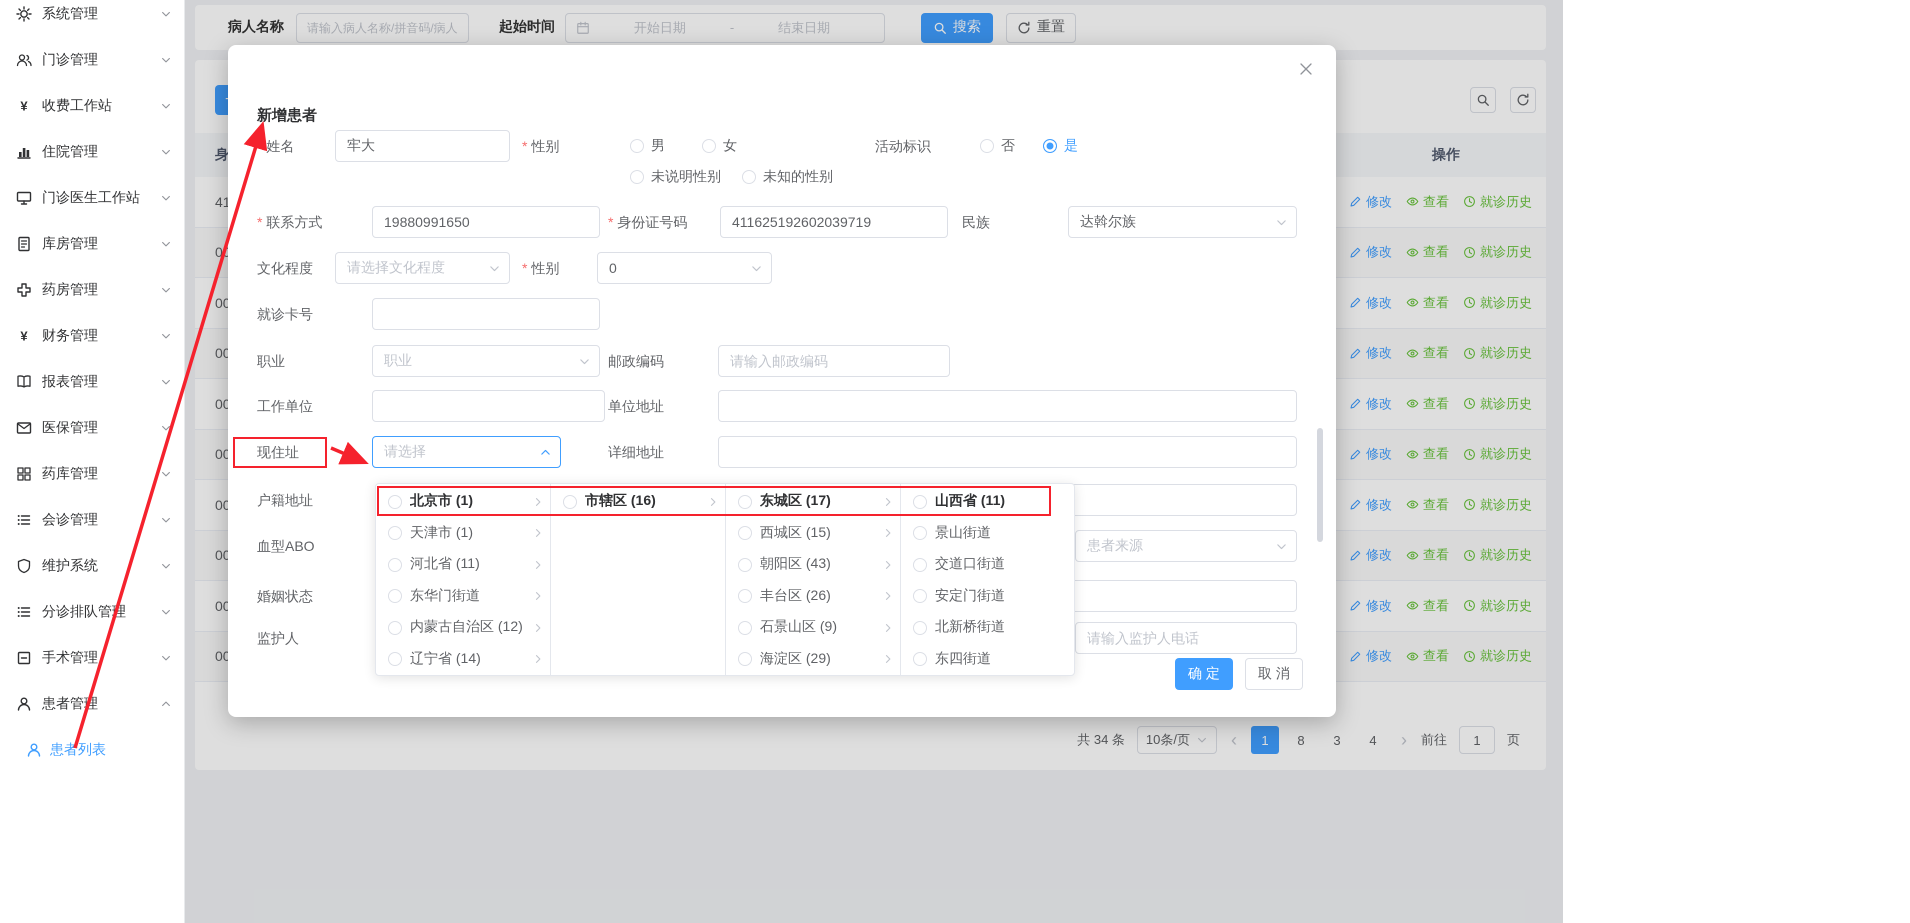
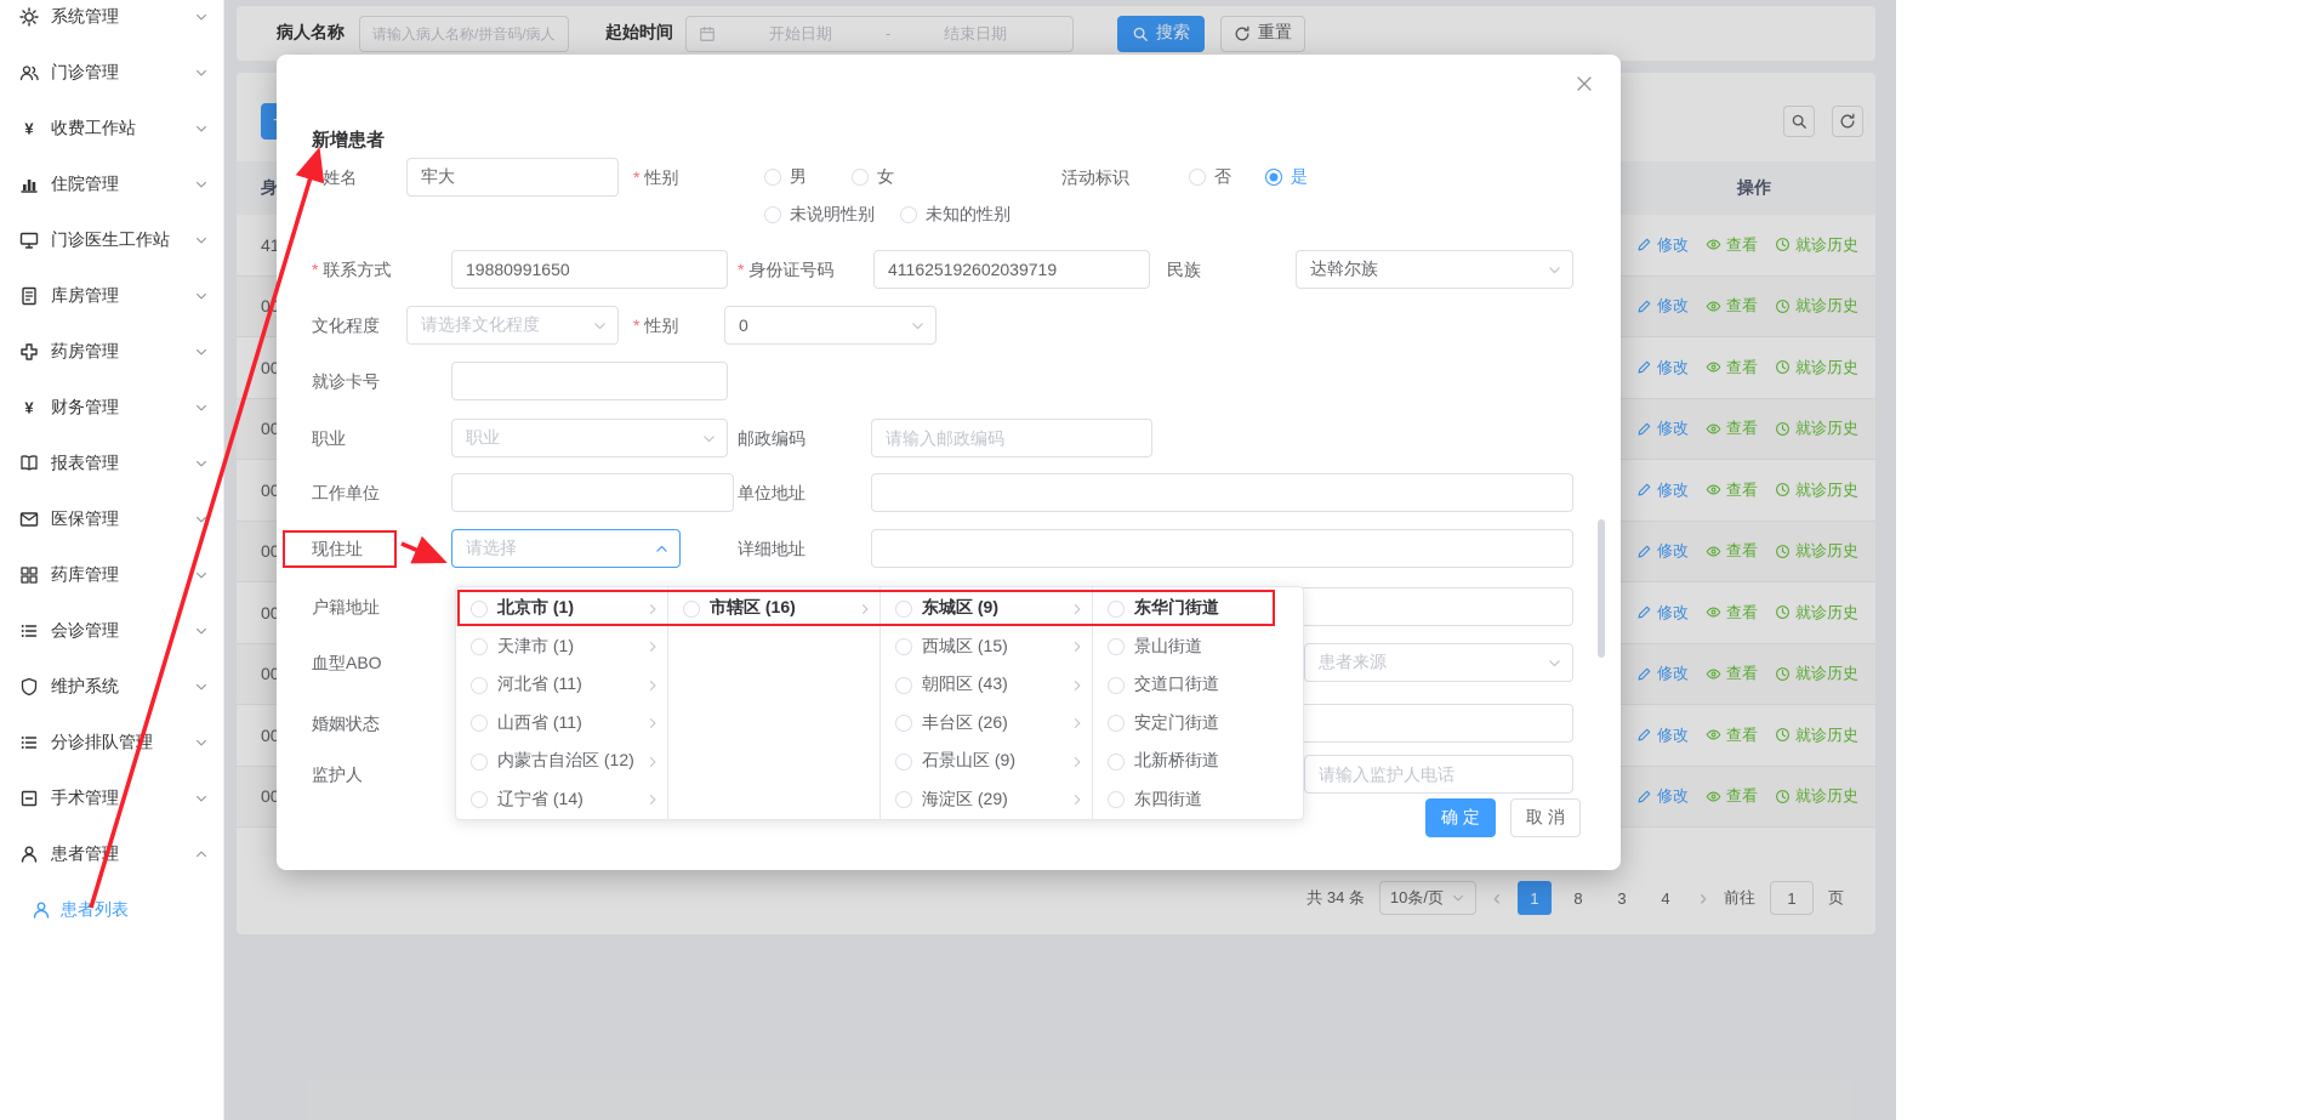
  系统管理
  门诊管理
  ¥
  收费工作站
  住院管理
  门诊医生工作站
  库房管理
  药房管理
  ¥
  财务管理
  报表管理
  医保管理
  药库管理
  会诊管理
  维护系统
  分诊排队管理
  手术管理
  患者管理
  患者列表
  病人名称
  请输入病人名称/拼音码/病人
  起始时间
  开始日期
  -
  结束日期
  搜索
  重置
  操作
  41
  修改
  查看
  就诊历史
  修改
  查看
  就诊历史
  修改
  查看
  就诊历史
  修改
  查看
  就诊历史
  修改
  查看
  就诊历史
  修改
  查看
  就诊历史
  修改
  查看
  就诊历史
  修改
  查看
  就诊历史
  修改
  查看
  就诊历史
  修改
  查看
  就诊历史
  共 34 条
  10条/页
  ‹
  1
  8
  3
  4
  ›
  前往
  1
  页
  新增患者
  姓名
  牢大
  性别
  男
  女
  活动标识
  否
  是
  未说明性别
  未知的性别
  联系方式
  19880991650
  身份证号码
  411625192602039719
  民族
  达斡尔族
  文化程度
  请选择文化程度
  性别
  0
  就诊卡号
  职业
  职业
  邮政编码
  请输入邮政编码
  工作单位
  单位地址
  现住址
  请选择
  详细地址
  户籍地址
  血型ABO
  患者来源
  婚姻状态
  监护人
  请输入监护人电话
  北京市 (1)
  天津市 (1)
  河北省 (11)
- 东华门街道
+ 山西省 (11)
  内蒙古自治区 (12)
  辽宁省 (14)
  市辖区 (16)
- 东城区 (17)
+ 东城区 (9)
  西城区 (15)
  朝阳区 (43)
  丰台区 (26)
  石景山区 (9)
  海淀区 (29)
- 山西省 (11)
+ 东华门街道
  景山街道
  交道口街道
  安定门街道
  北新桥街道
  东四街道
  确 定
  取 消
